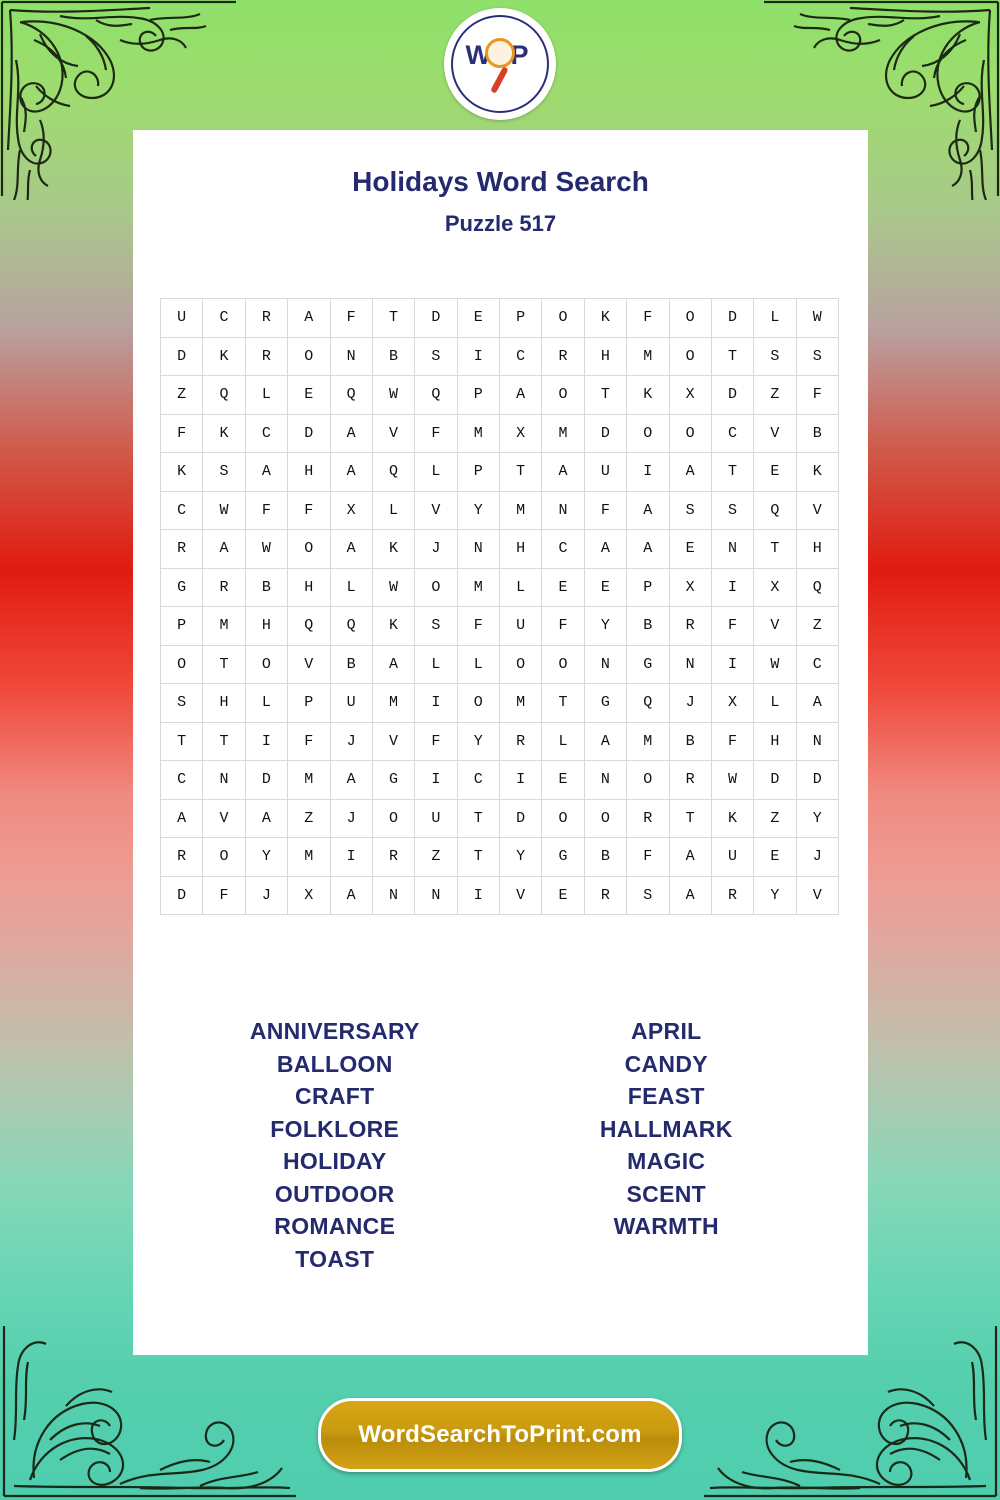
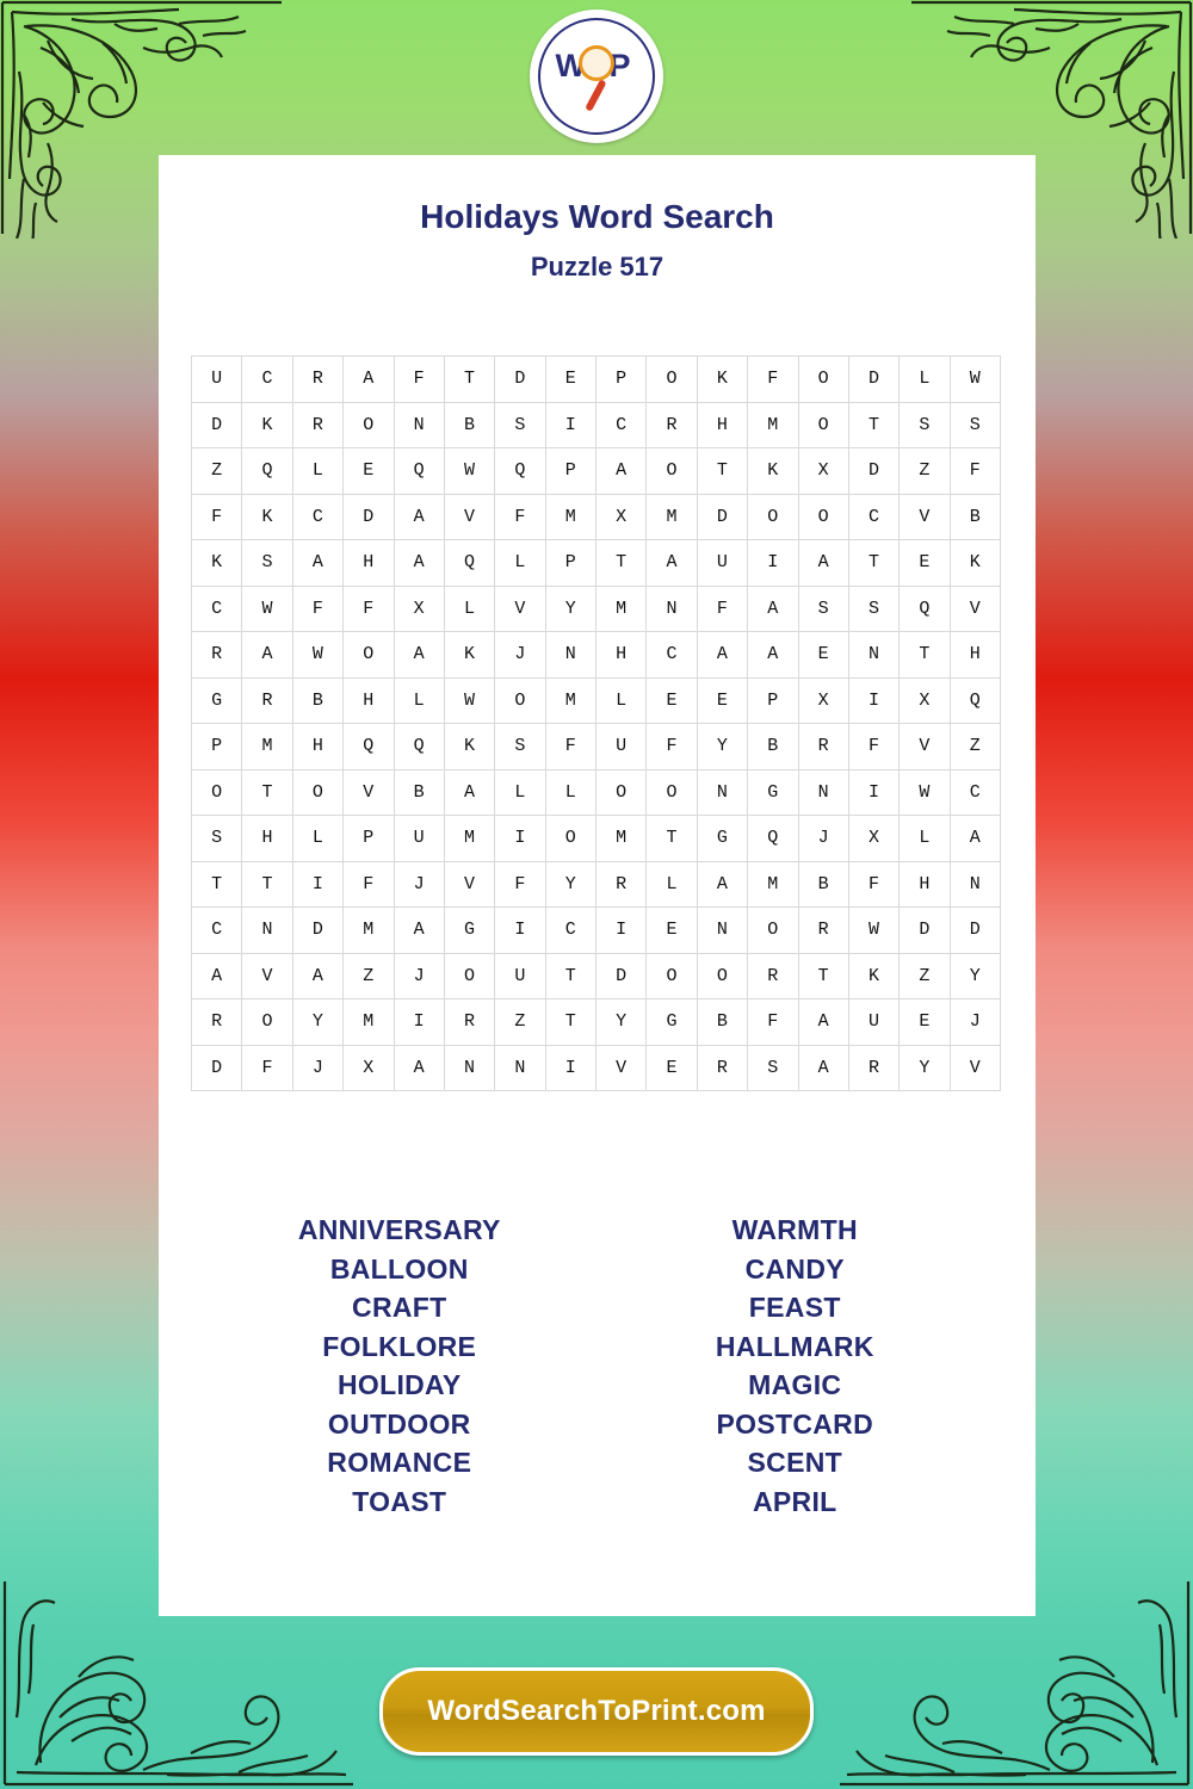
  W P
  Holidays Word Search
  Puzzle 517
  U	C	R	A	F	T	D	E	P	O	K	F	O	D	L	W
  D	K	R	O	N	B	S	I	C	R	H	M	O	T	S	S
  Z	Q	L	E	Q	W	Q	P	A	O	T	K	X	D	Z	F
  F	K	C	D	A	V	F	M	X	M	D	O	O	C	V	B
  K	S	A	H	A	Q	L	P	T	A	U	I	A	T	E	K
  C	W	F	F	X	L	V	Y	M	N	F	A	S	S	Q	V
  R	A	W	O	A	K	J	N	H	C	A	A	E	N	T	H
  G	R	B	H	L	W	O	M	L	E	E	P	X	I	X	Q
  P	M	H	Q	Q	K	S	F	U	F	Y	B	R	F	V	Z
  O	T	O	V	B	A	L	L	O	O	N	G	N	I	W	C
  S	H	L	P	U	M	I	O	M	T	G	Q	J	X	L	A
  T	T	I	F	J	V	F	Y	R	L	A	M	B	F	H	N
  C	N	D	M	A	G	I	C	I	E	N	O	R	W	D	D
  A	V	A	Z	J	O	U	T	D	O	O	R	T	K	Z	Y
  R	O	Y	M	I	R	Z	T	Y	G	B	F	A	U	E	J
  D	F	J	X	A	N	N	I	V	E	R	S	A	R	Y	V
  ANNIVERSARY
  BALLOON
  CRAFT
  FOLKLORE
  HOLIDAY
  OUTDOOR
  ROMANCE
  TOAST
- APRIL
+ WARMTH
  CANDY
  FEAST
  HALLMARK
  MAGIC
+ POSTCARD
  SCENT
- WARMTH
+ APRIL
  WordSearchToPrint.com
